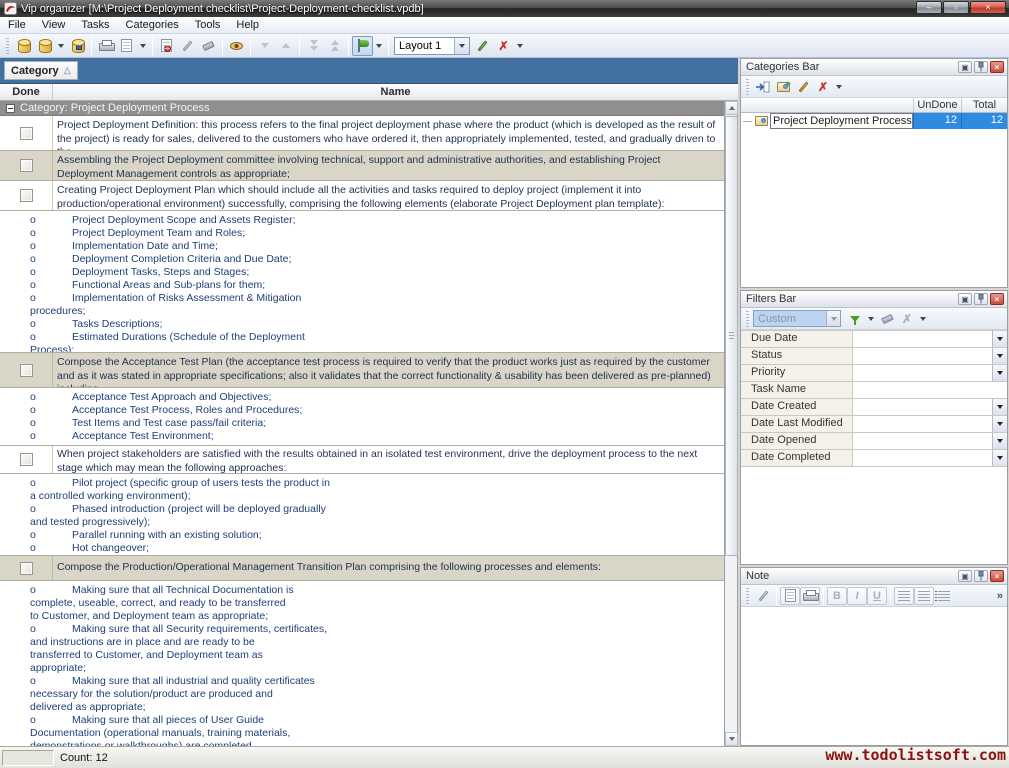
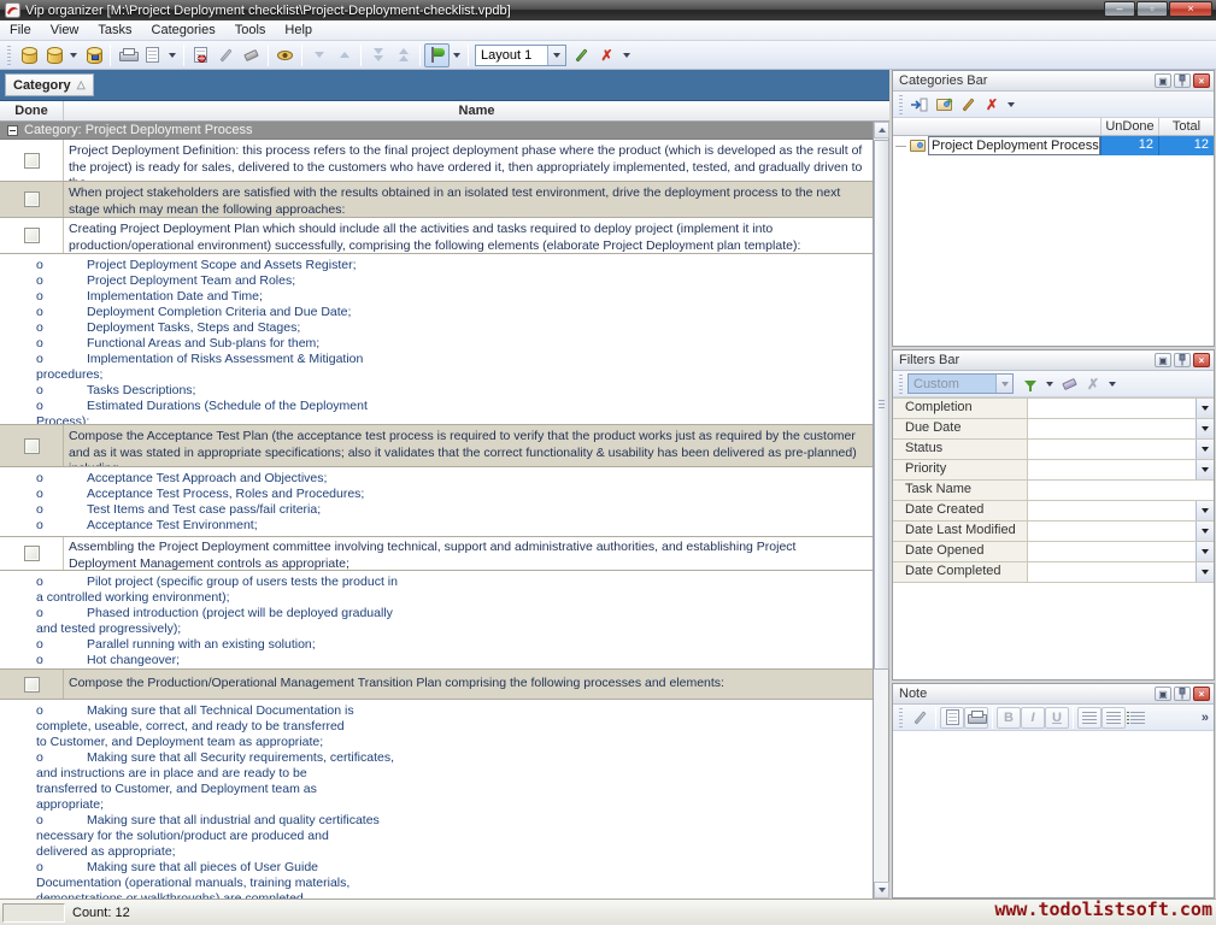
  Vip organizer [M:\Project Deployment checklist\Project-Deployment-checklist.vpdb]
  –
  ▫
  ×
  File
  View
  Tasks
  Categories
  Tools
  Help
  Layout 1
  ✗
  Category
  △
  Done
  Name
  Category: Project Deployment Process
  Project Deployment Definition: this process refers to the final project deployment phase where the product (which is developed as the result of the project) is ready for sales, delivered to the customers who have ordered it, then appropriately implemented, tested, and gradually driven to
- Assembling the Project Deployment committee involving technical, support and administrative authorities, and establishing Project Deployment Management controls as appropriate;
+ When project stakeholders are satisfied with the results obtained in an isolated test environment, drive the deployment process to the next stage which may mean the following approaches:
  Creating Project Deployment Plan which should include all the activities and tasks required to deploy project (implement it into production/operational environment) successfully, comprising the following elements (elaborate Project Deployment plan template):
  o Project Deployment Scope and Assets Register;
  o Project Deployment Team and Roles;
  o Implementation Date and Time;
  o Deployment Completion Criteria and Due Date;
  o Deployment Tasks, Steps and Stages;
  o Functional Areas and Sub-plans for them;
  o Implementation of Risks Assessment & Mitigation
  procedures;
  o Tasks Descriptions;
  o Estimated Durations (Schedule of the Deployment
  Process);
  Compose the Acceptance Test Plan (the acceptance test process is required to verify that the product works just as required by the customer and as it was stated in appropriate specifications; also it validates that the correct functionality & usability has been delivered as pre-planned)
  o Acceptance Test Approach and Objectives;
  o Acceptance Test Process, Roles and Procedures;
  o Test Items and Test case pass/fail criteria;
  o Acceptance Test Environment;
- When project stakeholders are satisfied with the results obtained in an isolated test environment, drive the deployment process to the next stage which may mean the following approaches:
+ Assembling the Project Deployment committee involving technical, support and administrative authorities, and establishing Project Deployment Management controls as appropriate;
  o Pilot project (specific group of users tests the product in
  a controlled working environment);
  o Phased introduction (project will be deployed gradually
  and tested progressively);
  o Parallel running with an existing solution;
  o Hot changeover;
  Compose the Production/Operational Management Transition Plan comprising the following processes and elements:
  o Making sure that all Technical Documentation is
  complete, useable, correct, and ready to be transferred
  to Customer, and Deployment team as appropriate;
  o Making sure that all Security requirements, certificates,
  and instructions are in place and are ready to be
  transferred to Customer, and Deployment team as
  appropriate;
  o Making sure that all industrial and quality certificates
  necessary for the solution/product are produced and
  delivered as appropriate;
  o Making sure that all pieces of User Guide
  Documentation (operational manuals, training materials,
  Categories Bar
  ▣
  ×
  +
  ✗
  UnDone
  Total
  Project Deployment Process
  12
  12
  Filters Bar
  ▣
  ×
  Custom
  ✗
+ Completion
  Due Date
  Status
  Priority
  Task Name
  Date Created
  Date Last Modified
  Date Opened
  Date Completed
  Note
  ▣
  ×
  B
  I
  U
  »
  Count: 12
  www.todolistsoft.com
